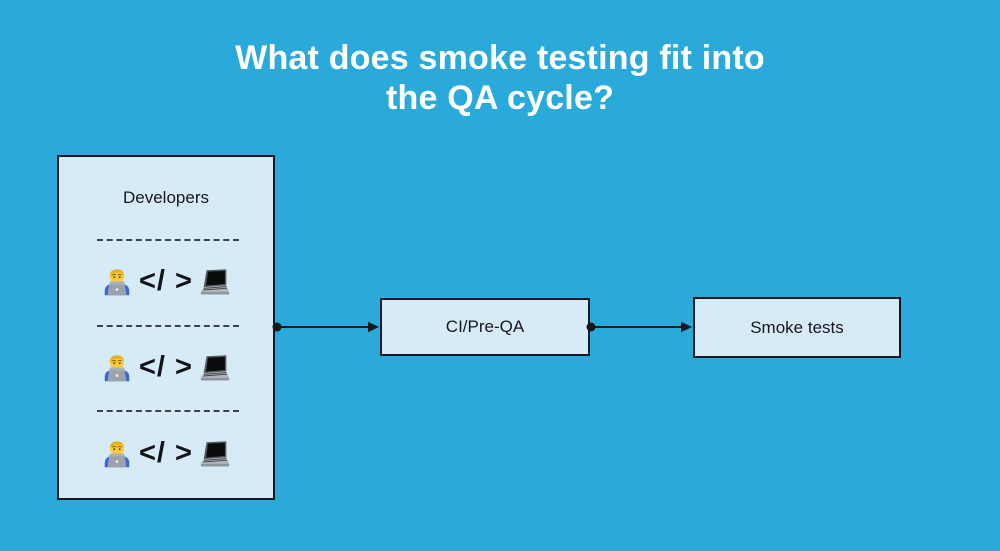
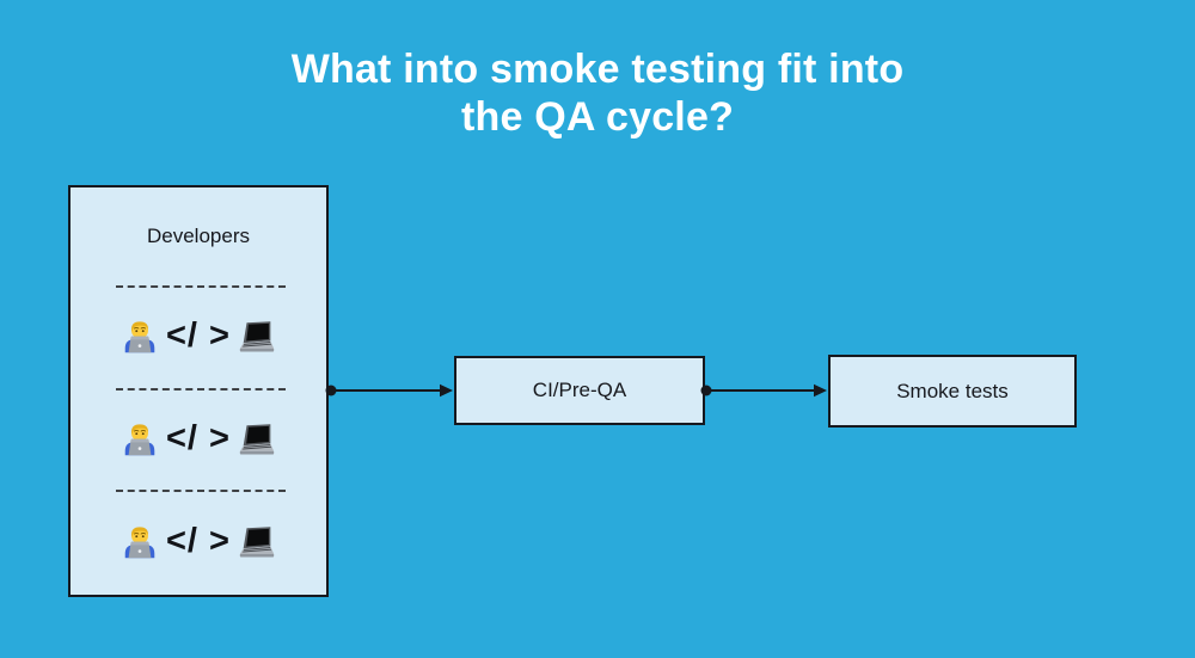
- What does smoke testing fit into
+ What into smoke testing fit into
  the QA cycle?
  Developers
  </ >
  </ >
  </ >
  CI/Pre-QA
  Smoke tests
